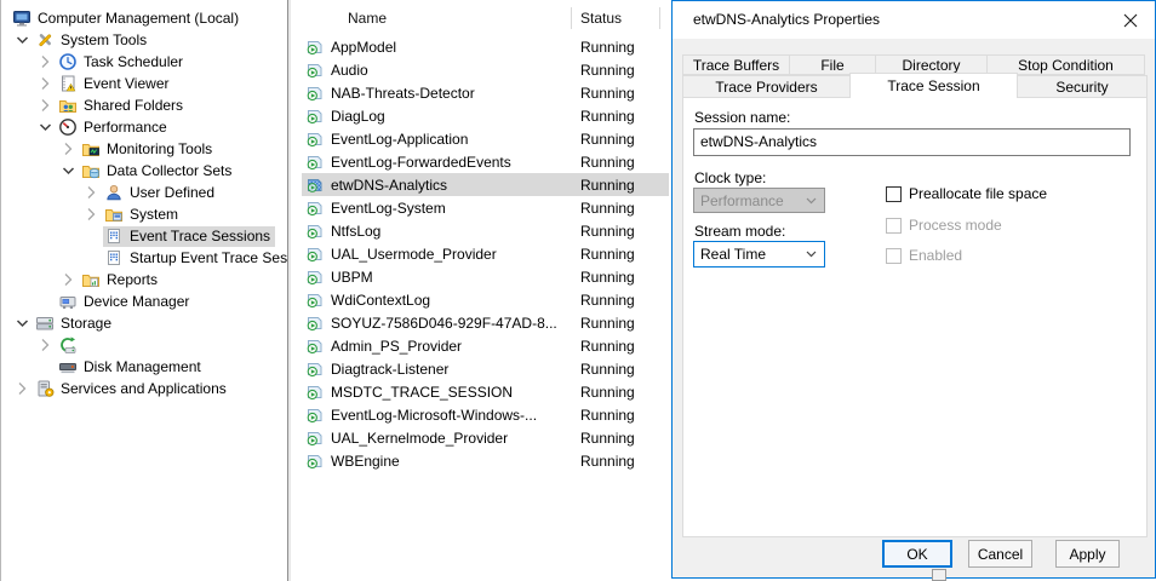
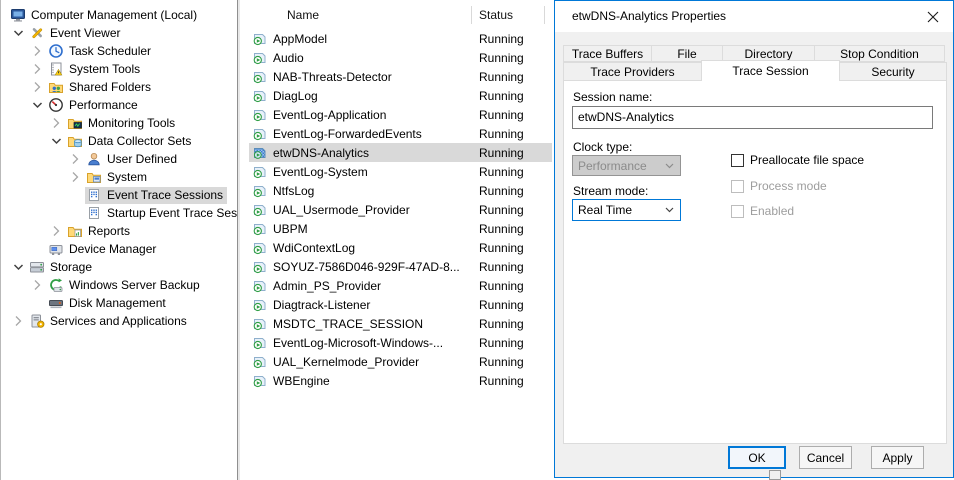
  Computer Management (Local)
- System Tools
+ Event Viewer
  Task Scheduler
- Event Viewer
+ System Tools
  Shared Folders
  Performance
  Monitoring Tools
  Data Collector Sets
  User Defined
  System
  Event Trace Sessions
  Startup Event Trace Ses
  Reports
  Device Manager
  Storage
+ Windows Server Backup
  Disk Management
  Services and Applications
  Name
  Status
  AppModel
  Running
  Audio
  Running
  NAB-Threats-Detector
  Running
  DiagLog
  Running
  EventLog-Application
  Running
  EventLog-ForwardedEvents
  Running
  etwDNS-Analytics
  Running
  EventLog-System
  Running
  NtfsLog
  Running
  UAL_Usermode_Provider
  Running
  UBPM
  Running
  WdiContextLog
  Running
  SOYUZ-7586D046-929F-47AD-8...
  Running
  Admin_PS_Provider
  Running
  Diagtrack-Listener
  Running
  MSDTC_TRACE_SESSION
  Running
  EventLog-Microsoft-Windows-...
  Running
  UAL_Kernelmode_Provider
  Running
  WBEngine
  Running
  etwDNS-Analytics Properties
  Trace Buffers
  File
  Directory
  Stop Condition
  Trace Providers
  Trace Session
  Security
  Session name:
  etwDNS-Analytics
  Clock type:
  Performance
  Stream mode:
  Real Time
  Preallocate file space
  Process mode
  Enabled
  OK
  Cancel
  Apply
